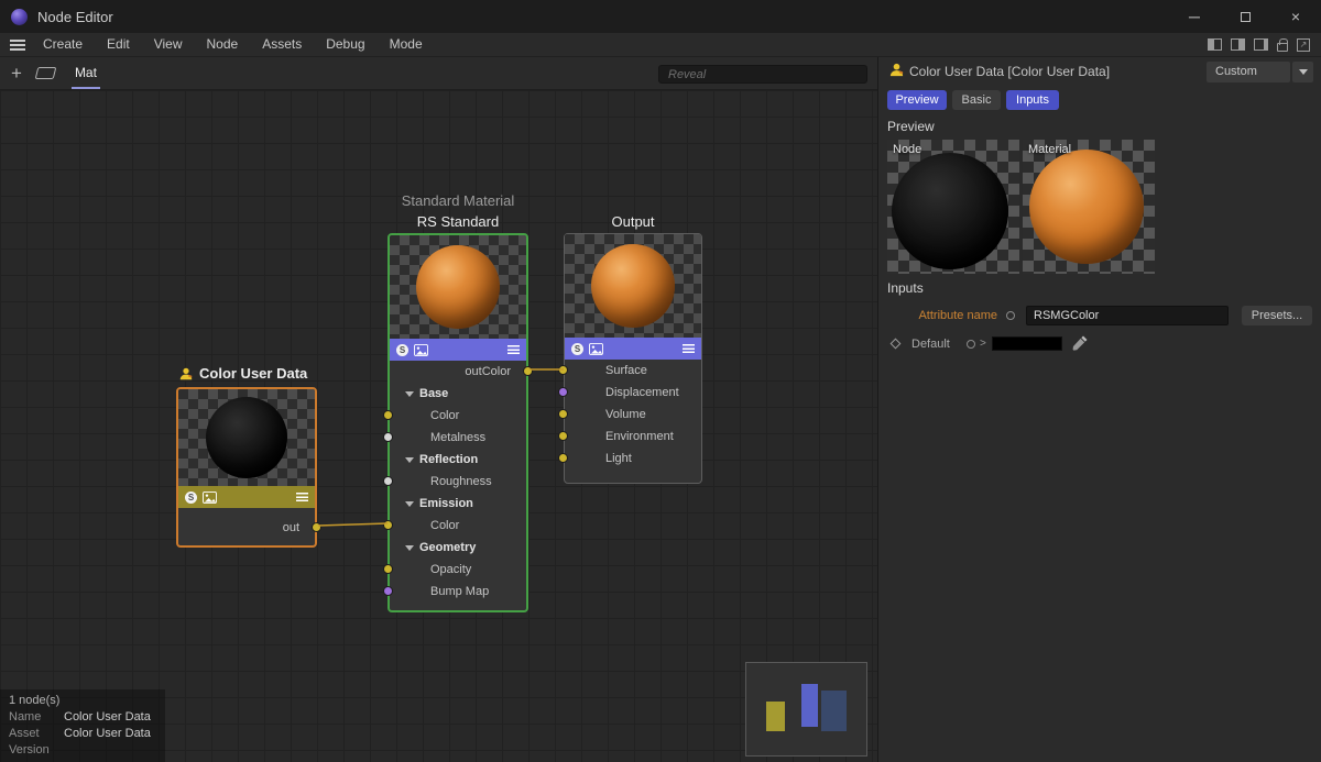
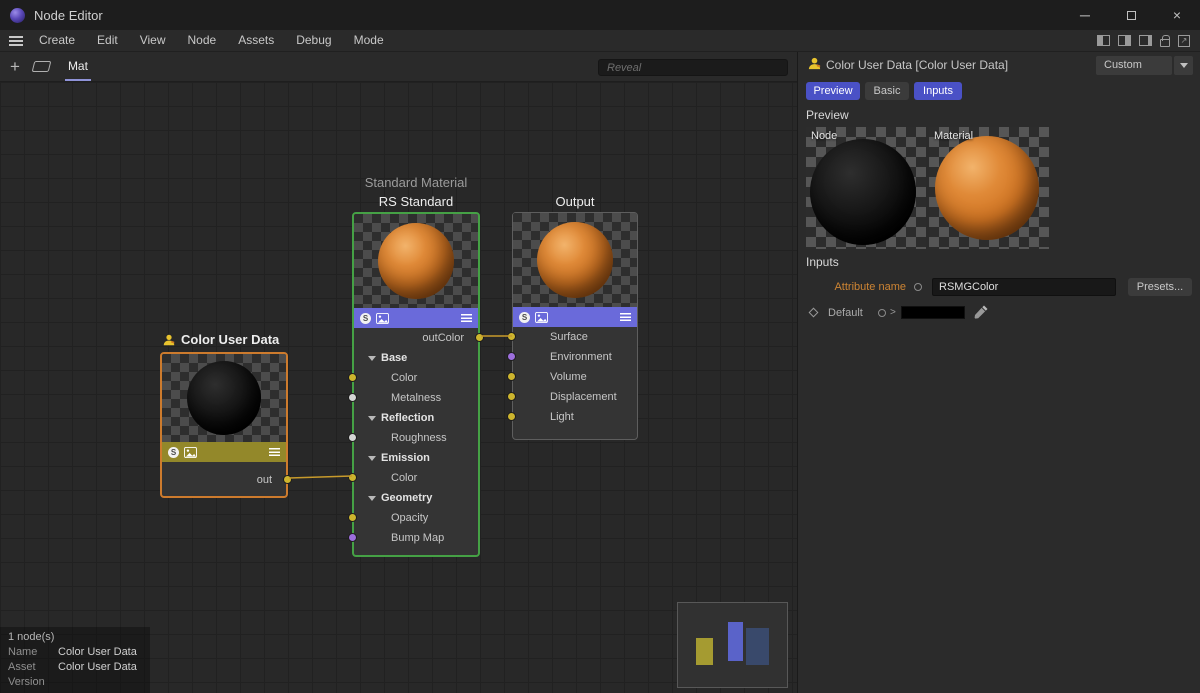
  Node Editor
  ─
  ×
  Create
  Edit
  View
  Node
  Assets
  Debug
  Mode
  ↗
  +
  Mat
  Reveal
  Color User Data
  S
  out
  Standard Material
  RS Standard
  S
  outColor
  Base
  Color
  Metalness
  Reflection
  Roughness
  Emission
  Color
  Geometry
  Opacity
  Bump Map
  Output
  S
  Surface
- Displacement
+ Environment
  Volume
- Environment
+ Displacement
  Light
  1 node(s)
  Name
  Color User Data
  Asset
  Color User Data
  Version
  Color User Data [Color User Data]
  Custom
  Preview
  Basic
  Inputs
  Preview
  Node
  Material
  Inputs
  Attribute name
  RSMGColor
  Presets...
  Default
  >
